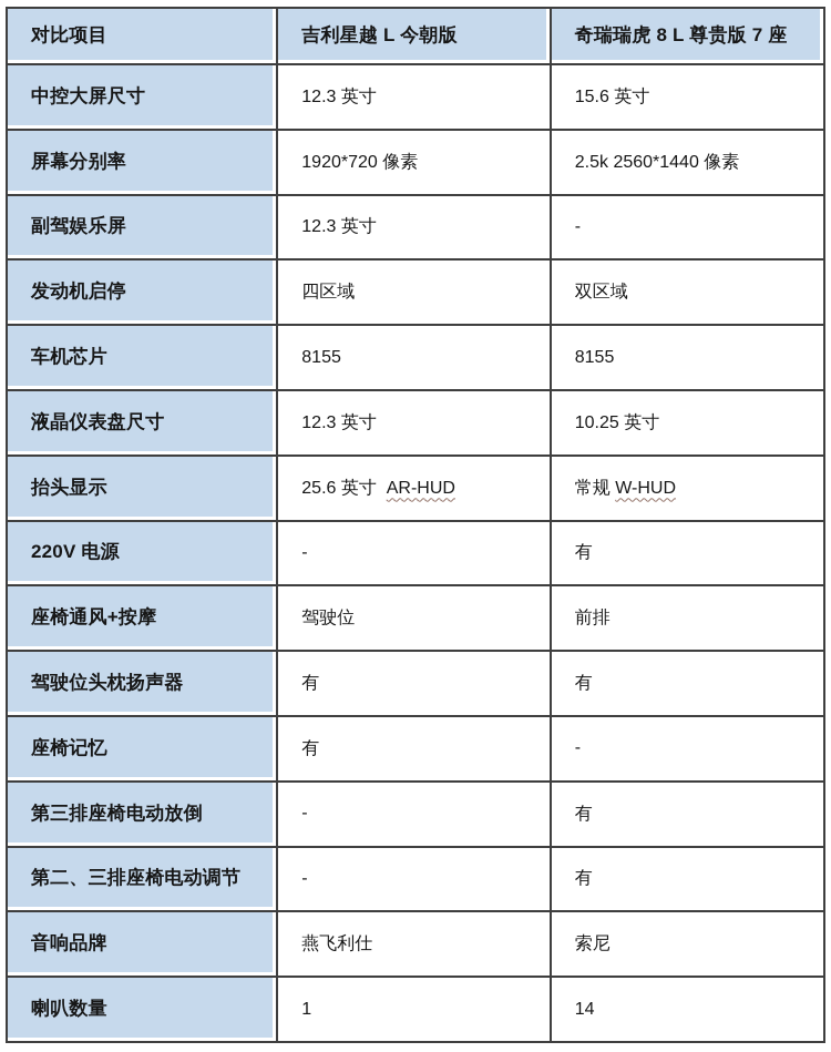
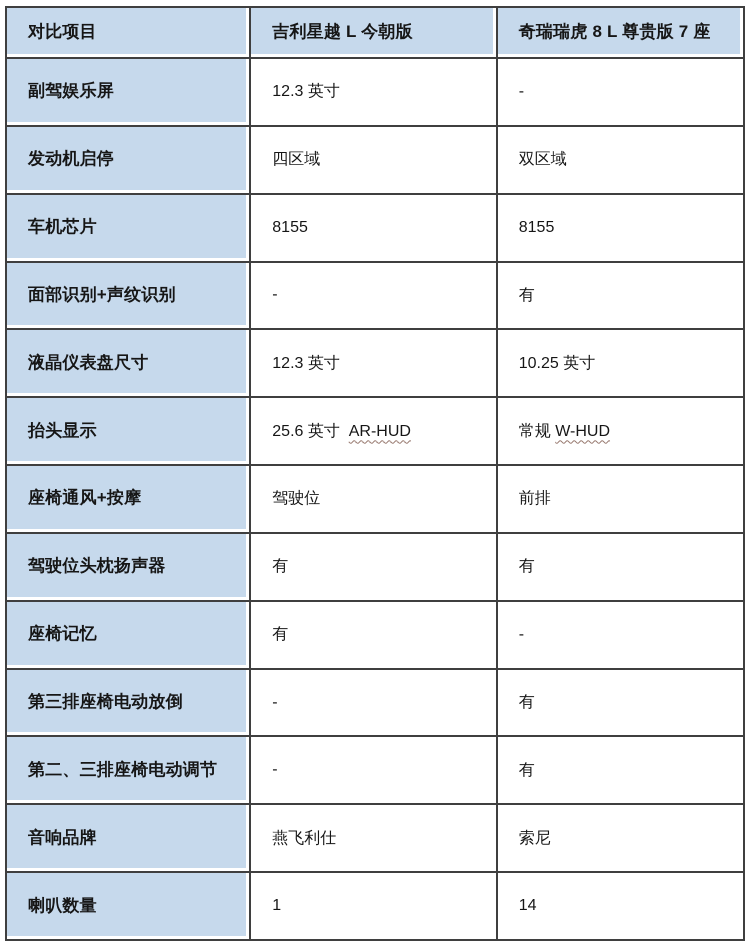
  对比项目	吉利星越 L 今朝版	奇瑞瑞虎 8 L 尊贵版 7 座
- 中控大屏尺寸	12.3 英寸	15.6 英寸
- 屏幕分别率	1920*720 像素	2.5k 2560*1440 像素
  副驾娱乐屏	12.3 英寸	-
  发动机启停	四区域	双区域
  车机芯片	8155	8155
+ 面部识别+声纹识别	-	有
  液晶仪表盘尺寸	12.3 英寸	10.25 英寸
  抬头显示	25.6 英寸 AR-HUD	常规 W-HUD
- 220V 电源	-	有
  座椅通风+按摩	驾驶位	前排
  驾驶位头枕扬声器	有	有
  座椅记忆	有	-
  第三排座椅电动放倒	-	有
  第二、三排座椅电动调节	-	有
  音响品牌	燕飞利仕	索尼
  喇叭数量	1	14
